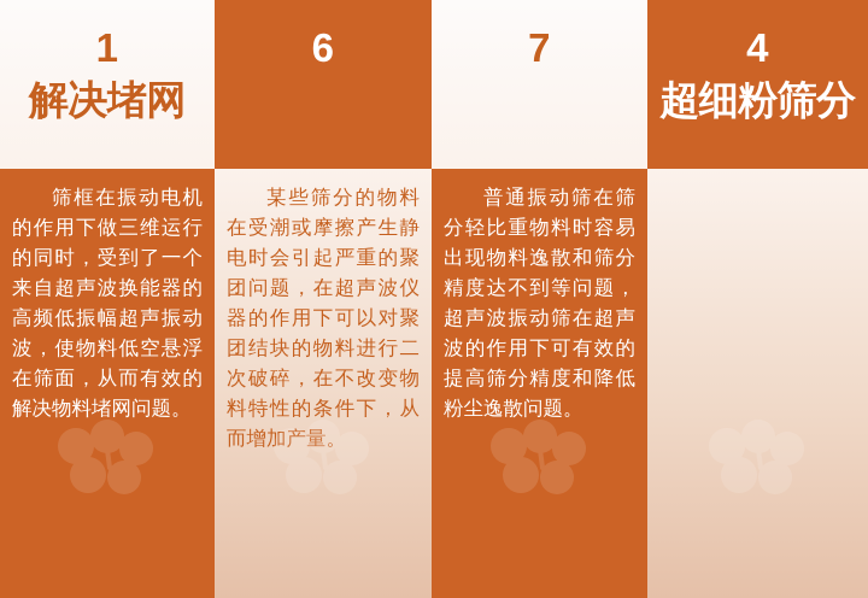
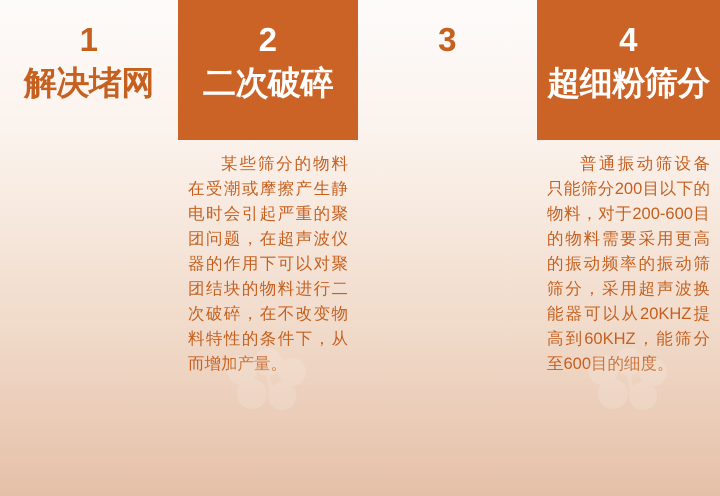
  1
  解决堵网
- 筛框在振动电机的作用下做三维运行的同时，受到了一个来自超声波换能器的高频低振幅超声振动波，使物料低空悬浮在筛面，从而有效的解决物料堵网问题。
- 6
+ 2
+ 二次破碎
  某些筛分的物料在受潮或摩擦产生静电时会引起严重的聚团问题，在超声波仪器的作用下可以对聚团结块的物料进行二次破碎，在不改变物料特性的条件下，从而增加产量。
- 7
+ 3
- 普通振动筛在筛分轻比重物料时容易出现物料逸散和筛分精度达不到等问题，超声波振动筛在超声波的作用下可有效的提高筛分精度和降低粉尘逸散问题。
  4
  超细粉筛分
+ 普通振动筛设备只能筛分200目以下的物料，对于200-600目的物料需要采用更高的振动频率的振动筛筛分，采用超声波换能器可以从20KHZ提高到60KHZ，能筛分至600目的细度。
